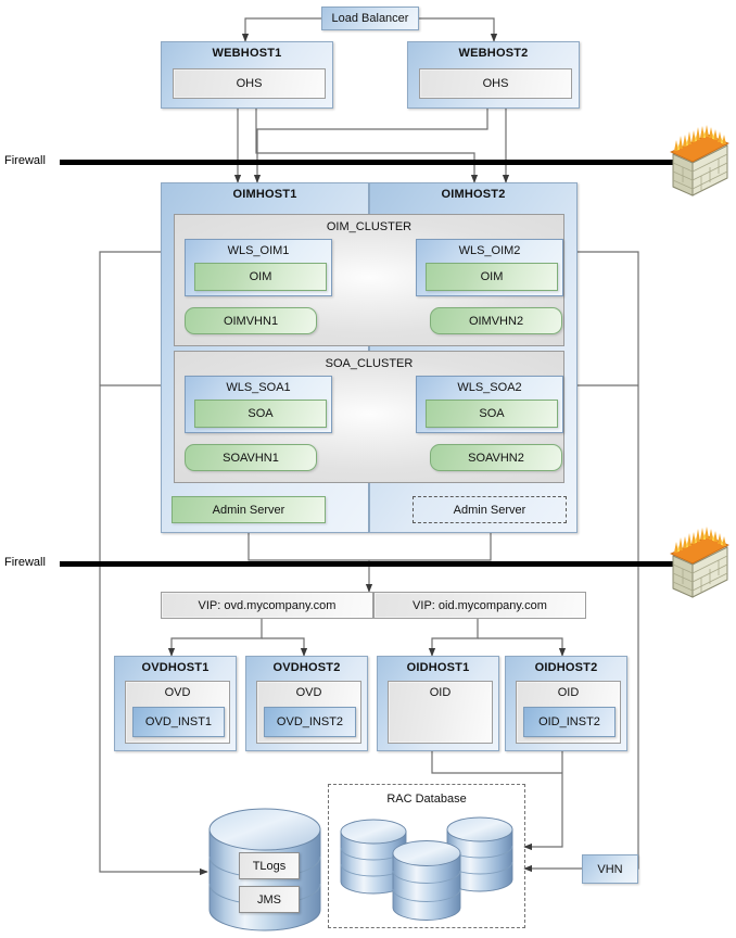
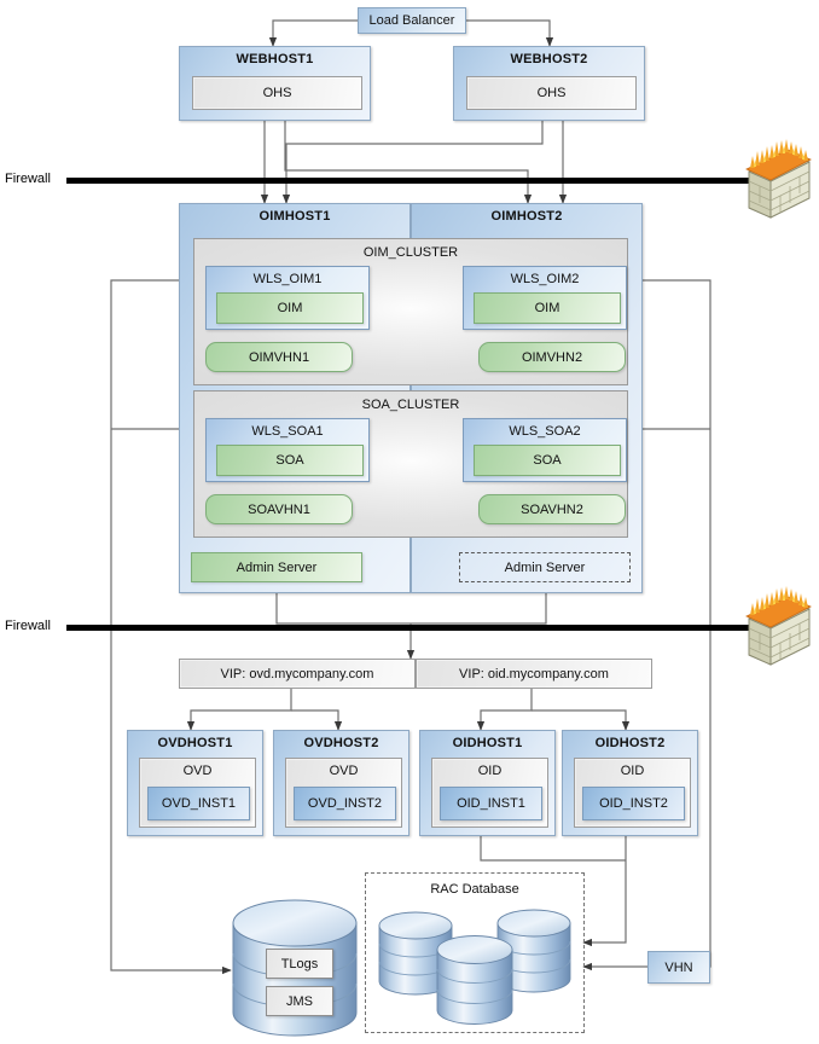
  Load Balancer
  WEBHOST1
  OHS
  WEBHOST2
  OHS
  Firewall
  OIMHOST1
  OIMHOST2
  OIM_CLUSTER
  WLS_OIM1
  OIM
  OIMVHN1
  WLS_OIM2
  OIM
  OIMVHN2
  SOA_CLUSTER
  WLS_SOA1
  SOA
  SOAVHN1
  WLS_SOA2
  SOA
  SOAVHN2
  Admin Server
  Admin Server
  Firewall
  VIP: ovd.mycompany.com
  VIP: oid.mycompany.com
  OVDHOST1
  OVD
  OVD_INST1
  OVDHOST2
  OVD
  OVD_INST2
  OIDHOST1
  OID
+ OID_INST1
  OIDHOST2
  OID
  OID_INST2
  TLogs
  JMS
  RAC Database
  VHN
